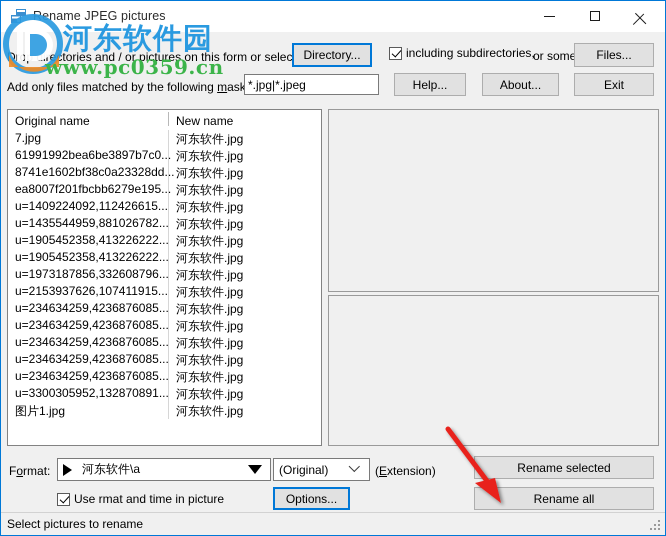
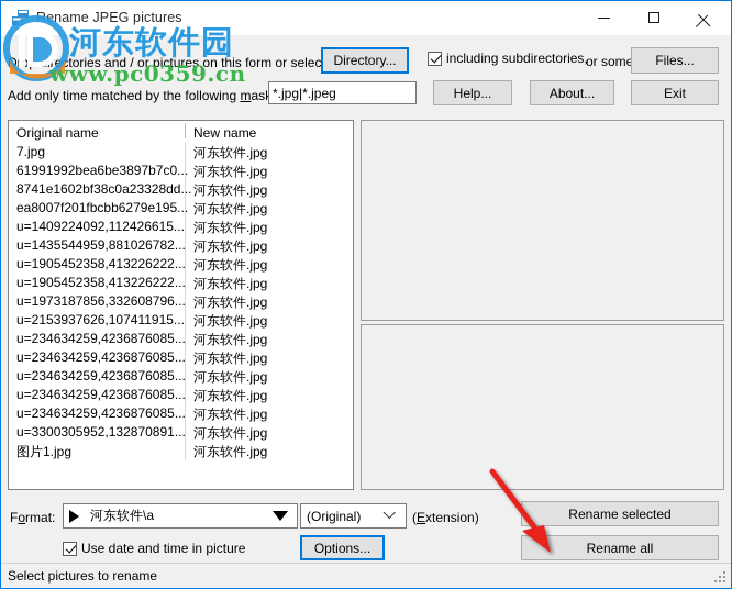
  ename JPEG pictures
  retories and / or pictures on this form or selec
  Directory...
  including subdirectories,
  or som
  Files...
- Add only files matched by the following mask
+ Add only time matched by the following mas
  *.jpg|*.jpeg
  Help...
  About...
  Exit
  Original name
  New name
  7.jpg
  河东软件.jpg
  61991992bea6be3897b7c0...
  河东软件.jpg
  8741e1602bf38c0a23328dd...
  河东软件.jpg
  ea8007f201fbcbb6279e195...
  河东软件.jpg
  u=1409224092,112426615...
  河东软件.jpg
  u=1435544959,881026782...
  河东软件.jpg
  u=1905452358,413226222...
  河东软件.jpg
  u=1905452358,413226222...
  河东软件.jpg
  u=1973187856,332608796...
  河东软件.jpg
  u=2153937626,107411915...
  河东软件.jpg
  u=234634259,4236876085...
  河东软件.jpg
  u=234634259,4236876085...
  河东软件.jpg
  u=234634259,4236876085...
  河东软件.jpg
  u=234634259,4236876085...
  河东软件.jpg
  u=234634259,4236876085...
  河东软件.jpg
  u=3300305952,132870891...
  河东软件.jpg
  图片1.jpg
  河东软件.jpg
  Format:
  河东软件\a
  (Original)
  (Extension)
- Use rmat and time in picture
+ Use date and time in picture
  Options...
  Rename selected
  Rename all
  Select pictures to rename
  河东软件园
  www.pc0359.cn
